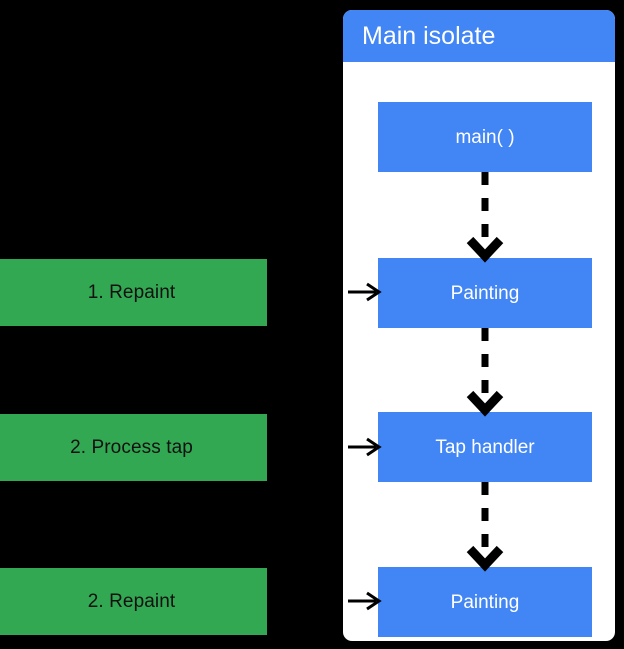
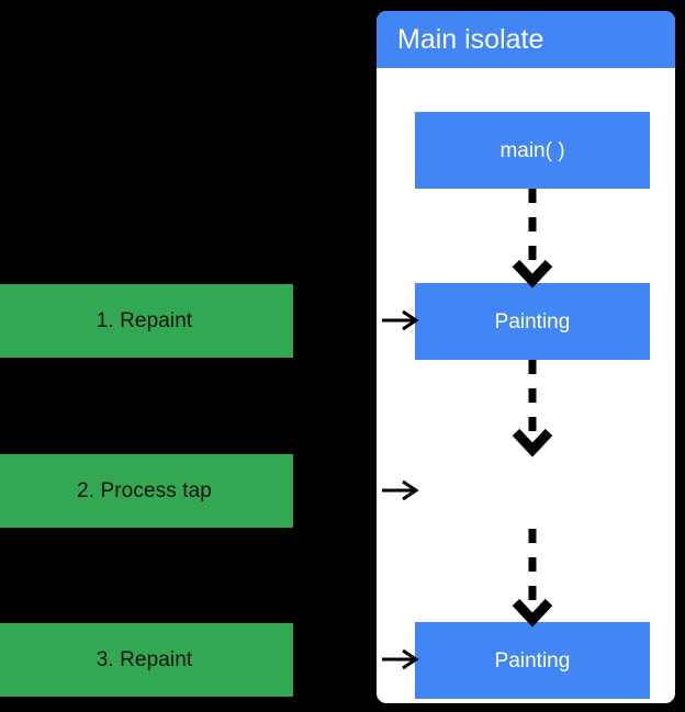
  1. Repaint
  2. Process tap
- 2. Repaint
+ 3. Repaint
  Main isolate
  main( )
  Painting
- Tap handler
  Painting
